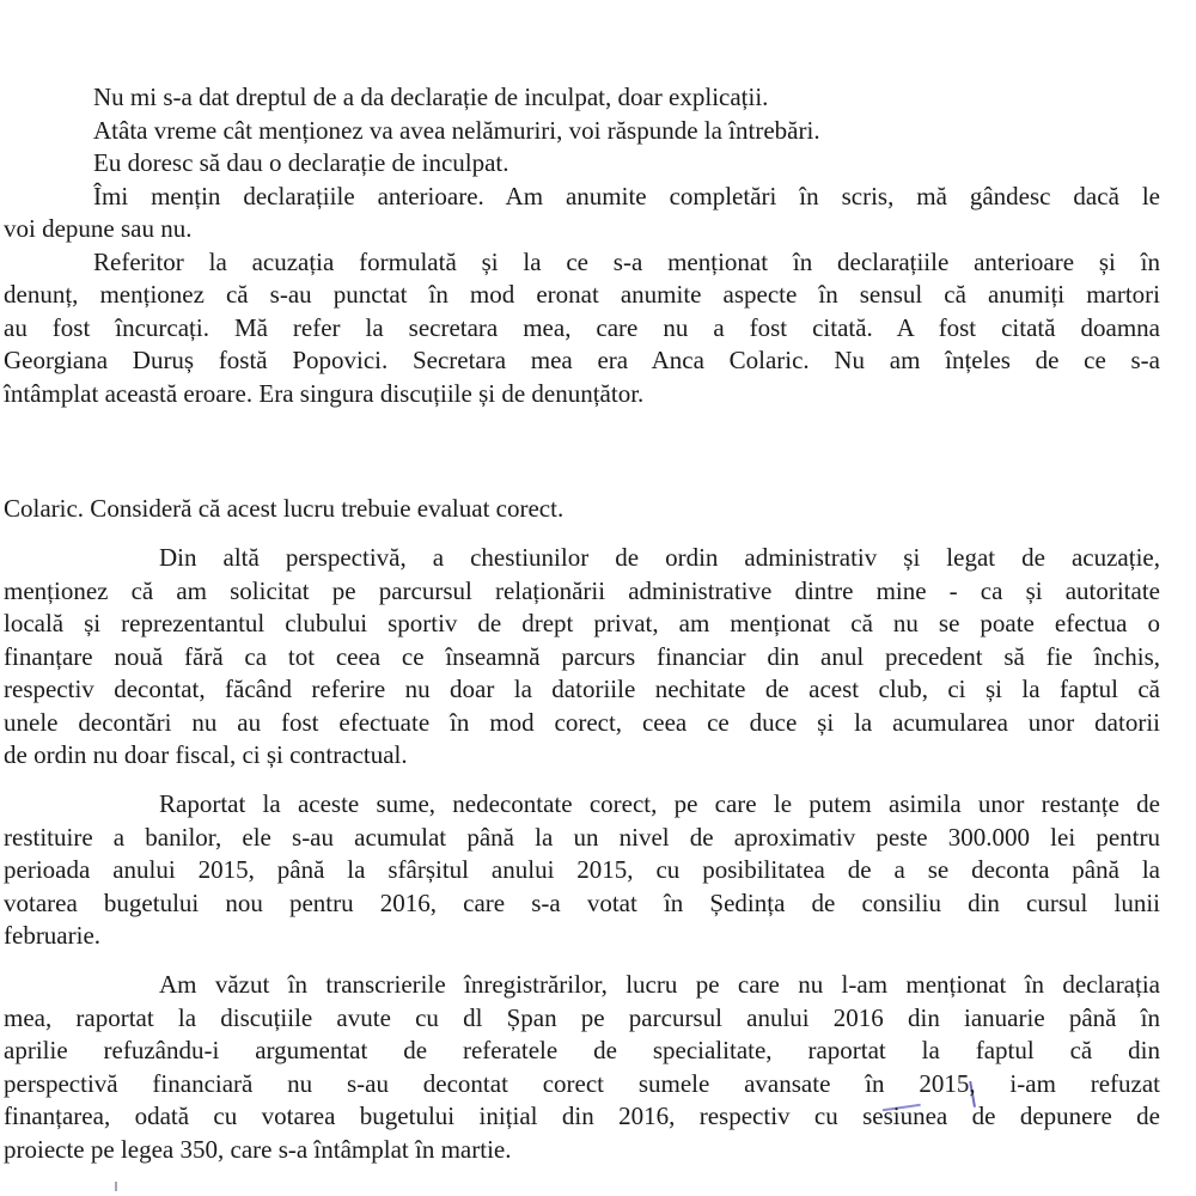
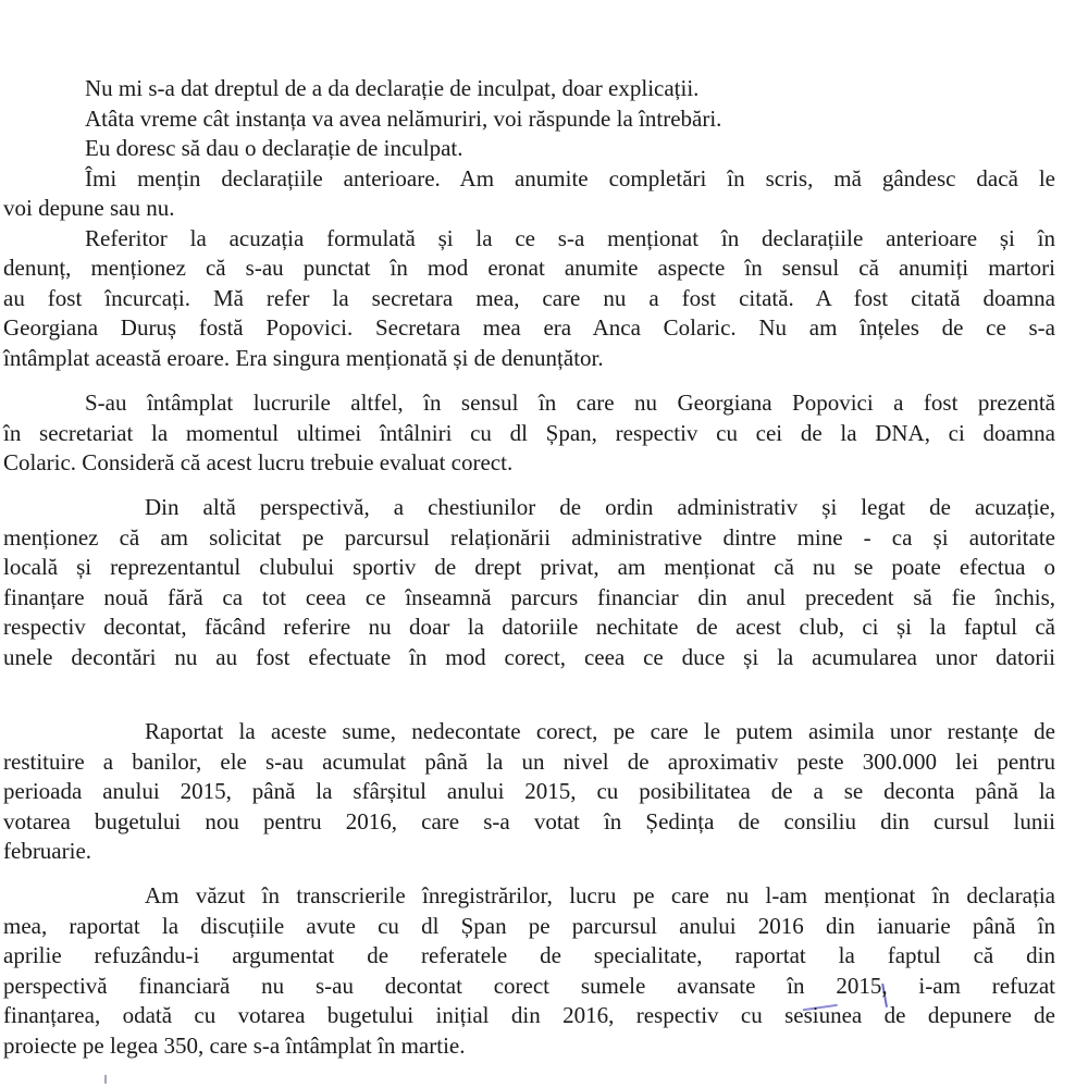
  Nu mi s-a dat dreptul de a da declarație de inculpat, doar explicații.
- Atâta vreme cât menționez va avea nelămuriri, voi răspunde la întrebări.
+ Atâta vreme cât instanța va avea nelămuriri, voi răspunde la întrebări.
  Eu doresc să dau o declarație de inculpat.
  Îmi mențin declarațiile anterioare. Am anumite completări în scris, mă gândesc dacă le
  voi depune sau nu.
  Referitor la acuzația formulată și la ce s-a menționat în declarațiile anterioare și în
  denunț, menționez că s-au punctat în mod eronat anumite aspecte în sensul că anumiți martori
  au fost încurcați. Mă refer la secretara mea, care nu a fost citată. A fost citată doamna
  Georgiana Duruș fostă Popovici. Secretara mea era Anca Colaric. Nu am înțeles de ce s-a
- întâmplat această eroare. Era singura discuțiile și de denunțător.
+ întâmplat această eroare. Era singura menționată și de denunțător.
+ S-au întâmplat lucrurile altfel, în sensul în care nu Georgiana Popovici a fost prezentă
+ în secretariat la momentul ultimei întâlniri cu dl Șpan, respectiv cu cei de la DNA, ci doamna
  Colaric. Consideră că acest lucru trebuie evaluat corect.
  Din altă perspectivă, a chestiunilor de ordin administrativ și legat de acuzație,
  menționez că am solicitat pe parcursul relaționării administrative dintre mine - ca și autoritate
  locală și reprezentantul clubului sportiv de drept privat, am menționat că nu se poate efectua o
  finanțare nouă fără ca tot ceea ce înseamnă parcurs financiar din anul precedent să fie închis,
  respectiv decontat, făcând referire nu doar la datoriile nechitate de acest club, ci și la faptul că
  unele decontări nu au fost efectuate în mod corect, ceea ce duce și la acumularea unor datorii
- de ordin nu doar fiscal, ci și contractual.
  Raportat la aceste sume, nedecontate corect, pe care le putem asimila unor restanțe de
  restituire a banilor, ele s-au acumulat până la un nivel de aproximativ peste 300.000 lei pentru
  perioada anului 2015, până la sfârșitul anului 2015, cu posibilitatea de a se deconta până la
  votarea bugetului nou pentru 2016, care s-a votat în Ședința de consiliu din cursul lunii
  februarie.
  Am văzut în transcrierile înregistrărilor, lucru pe care nu l-am menționat în declarația
  mea, raportat la discuțiile avute cu dl Șpan pe parcursul anului 2016 din ianuarie până în
  aprilie refuzându-i argumentat de referatele de specialitate, raportat la faptul că din
  perspectivă financiară nu s-au decontat corect sumele avansate în 2015, i-am refuzat
  finanțarea, odată cu votarea bugetului inițial din 2016, respectiv cu sesiunea de depunere de
  proiecte pe legea 350, care s-a întâmplat în martie.
